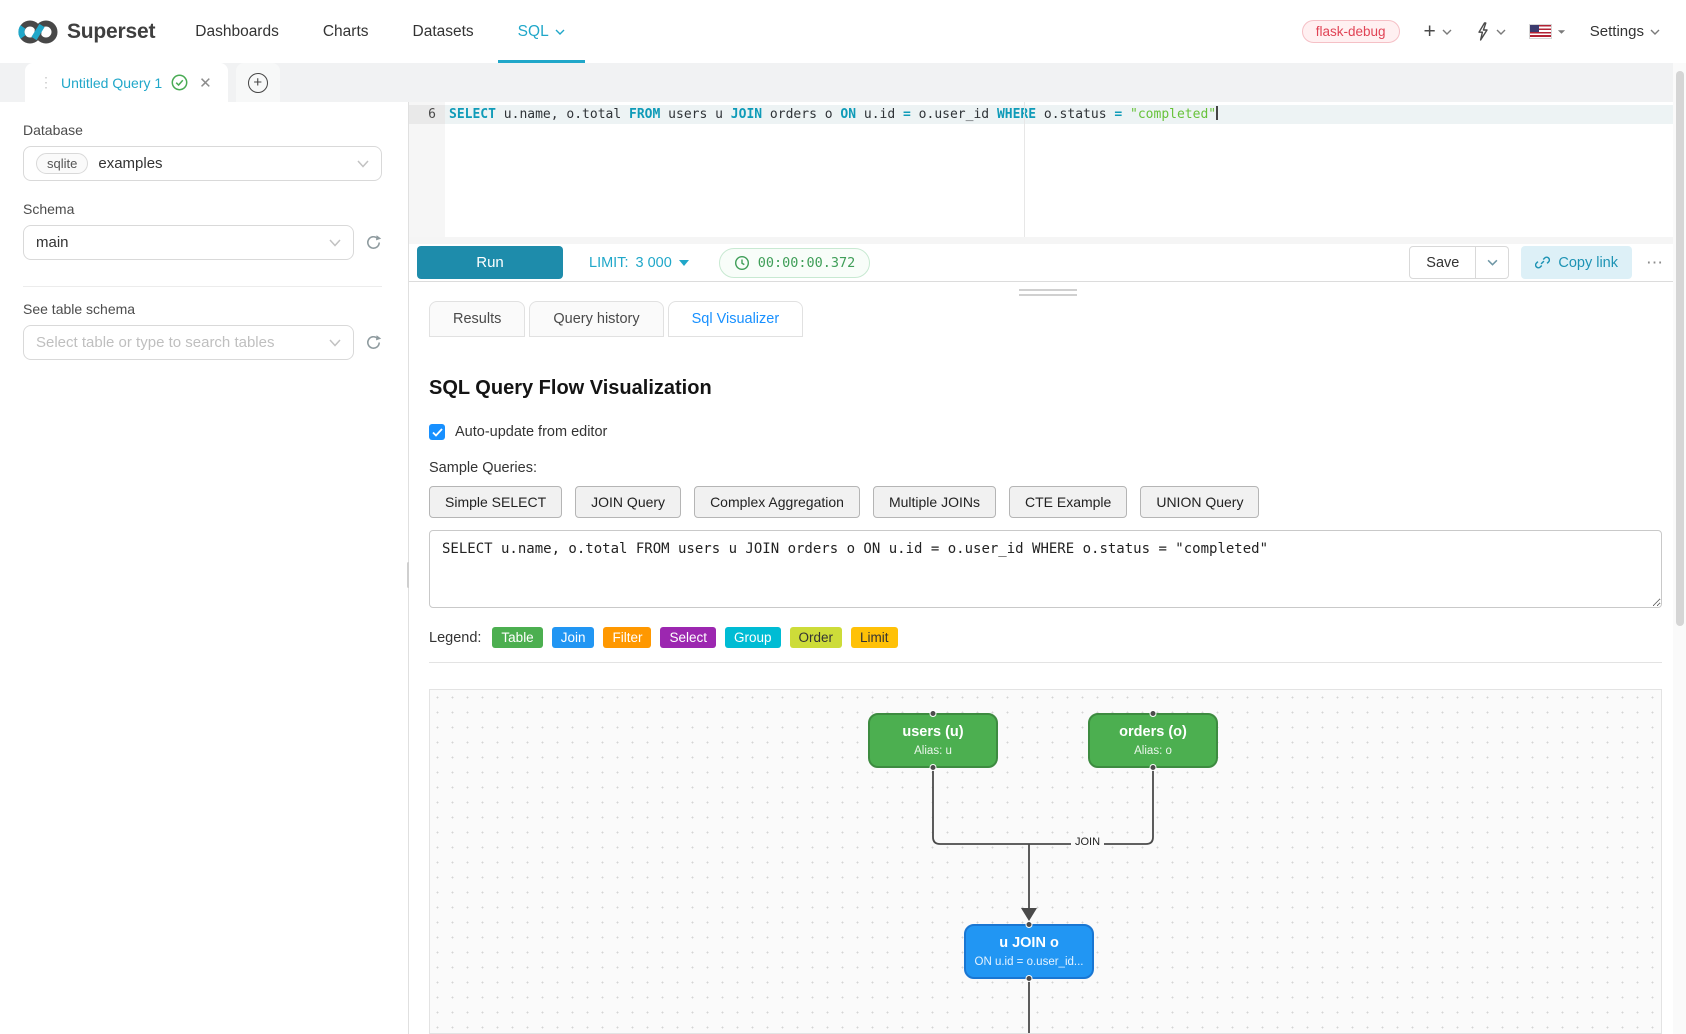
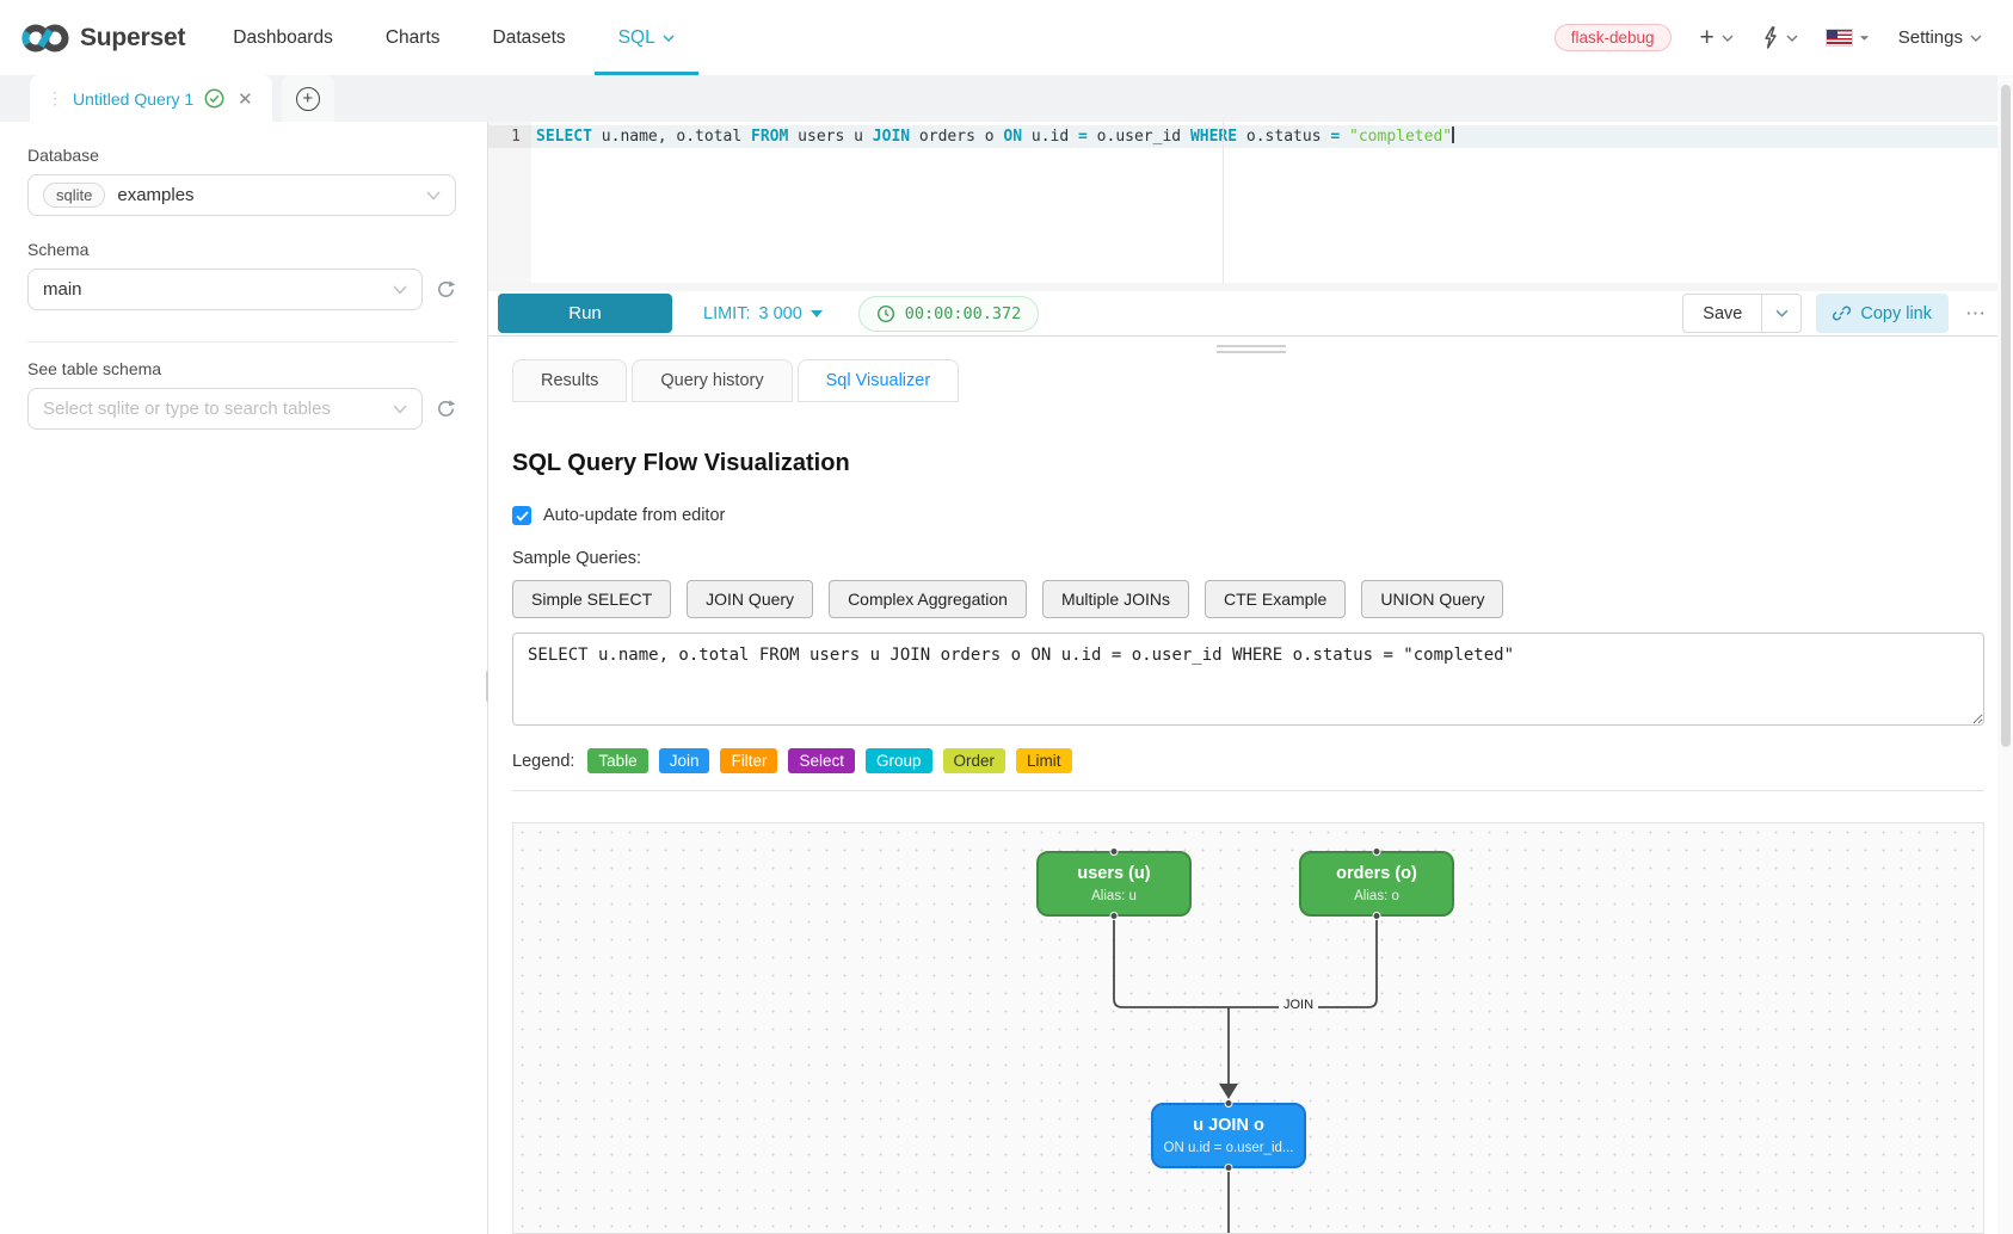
  Superset
  Dashboards
  Charts
  Datasets
  SQL
  flask-debug
  +
  Settings
  ⋮
  Untitled Query 1
  ✕
  +
  Database
  sqlite
  examples
  Schema
  main
  See table schema
- Select table or type to search tables
+ Select sqlite or type to search tables
- 6
+ 1
  SELECT u.name, o.total FROM users u JOIN orders o ON u.id = o.user_id WHEE o.status = "completed"
  Run
  LIMIT:
  3 000
  00:00:00.372
  Save
  Copy link
  ⋯
  Results
  Query history
  Sql Visualizer
  SQL Query Flow Visualization
  Auto-update from editor
  Sample Queries:
  Simple SELECT
  JOIN Query
  Complex Aggregation
  Multiple JOINs
  CTE Example
  UNION Query
  SELECT u.name, o.total FROM users u JOIN orders o ON u.id = o.user_id WHERE o.status = "completed"
  Legend:
  Table
  Join
  Filter
  Select
  Group
  Order
  Limit
  users (u)
  Alias: u
  orders (o)
  Alias: o
  u JOIN o
  ON u.id = o.user_id...
  JOIN
